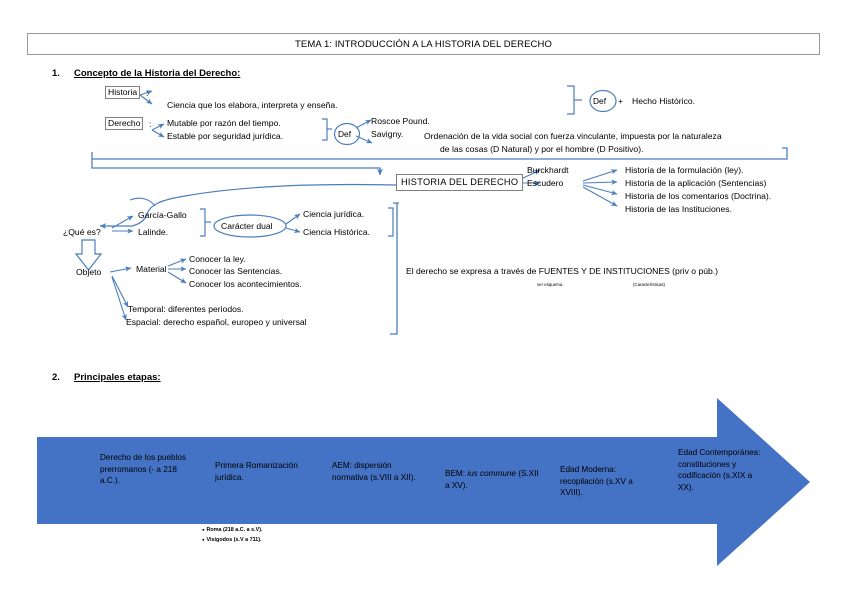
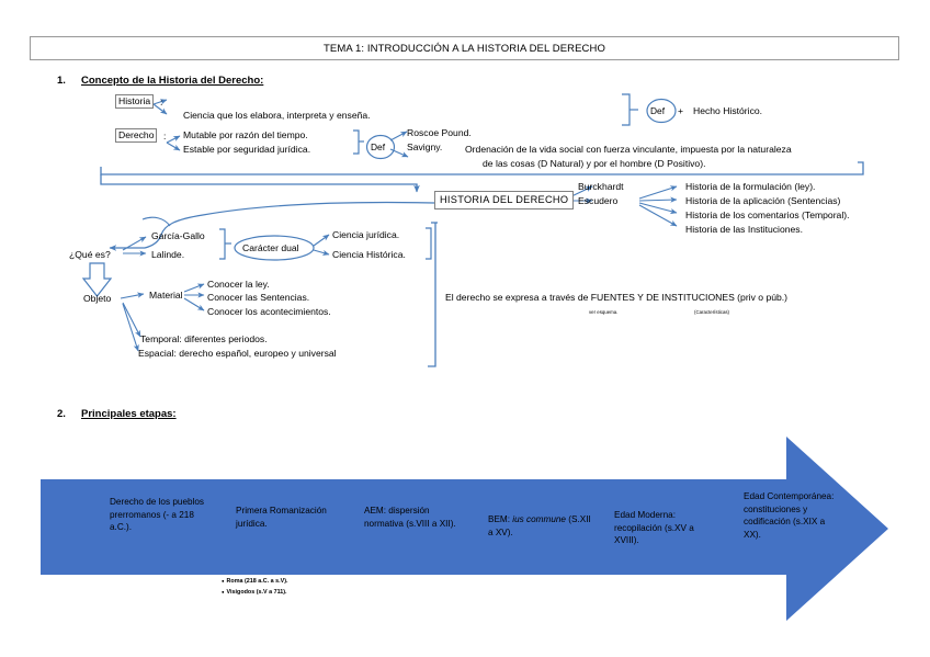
  TEMA 1: INTRODUCCIÓN A LA HISTORIA DEL DERECHO
  1.
  Concepto de la Historia del Derecho:
  Historia
  :
  Ciencia que los elabora, interpreta y enseña.
  Derecho
  :
  Mutable por razón del tiempo.
  Estable por seguridad jurídica.
  Def
  Roscoe Pound.
  Savigny.
  Def
  +
  Hecho Histórico.
  Ordenación de la vida social con fuerza vinculante, impuesta por la naturaleza
  de las cosas (D Natural) y por el hombre (D Positivo).
  HISTORIA DEL DERECHO
  Burckhardt
  Escudero
  Historia de la formulación (ley).
  Historia de la aplicación (Sentencias)
- Historia de los comentarios (Doctrina).
+ Historia de los comentarios (Temporal).
  Historia de las Instituciones.
  ¿Qué es?
  García-Gallo
  Lalinde.
  Carácter dual
  Ciencia jurídica.
  Ciencia Histórica.
  Objeto
  Material
  Conocer la ley.
  Conocer las Sentencias.
  Conocer los acontecimientos.
  Temporal: diferentes periodos.
  Espacial: derecho español, europeo y universal
  El derecho se expresa a través de FUENTES Y DE INSTITUCIONES (priv o púb.)
  2.
  Principales etapas:
  Derecho de los pueblos prerromanos (- a 218 a.C.).
  Primera Romanización jurídica.
  AEM: dispersión normativa (s.VIII a XII).
  BEM: ius commune (S.XII a XV).
  Edad Moderna: recopilación (s.XV a XVIII).
  Edad Contemporánea: constituciones y codificación (s.XIX a XX).
